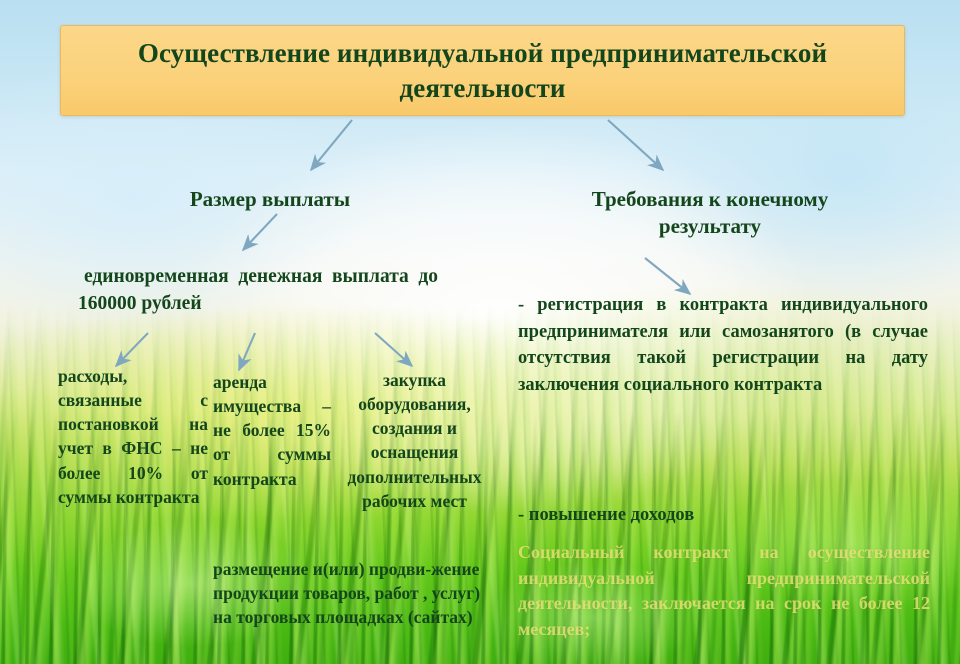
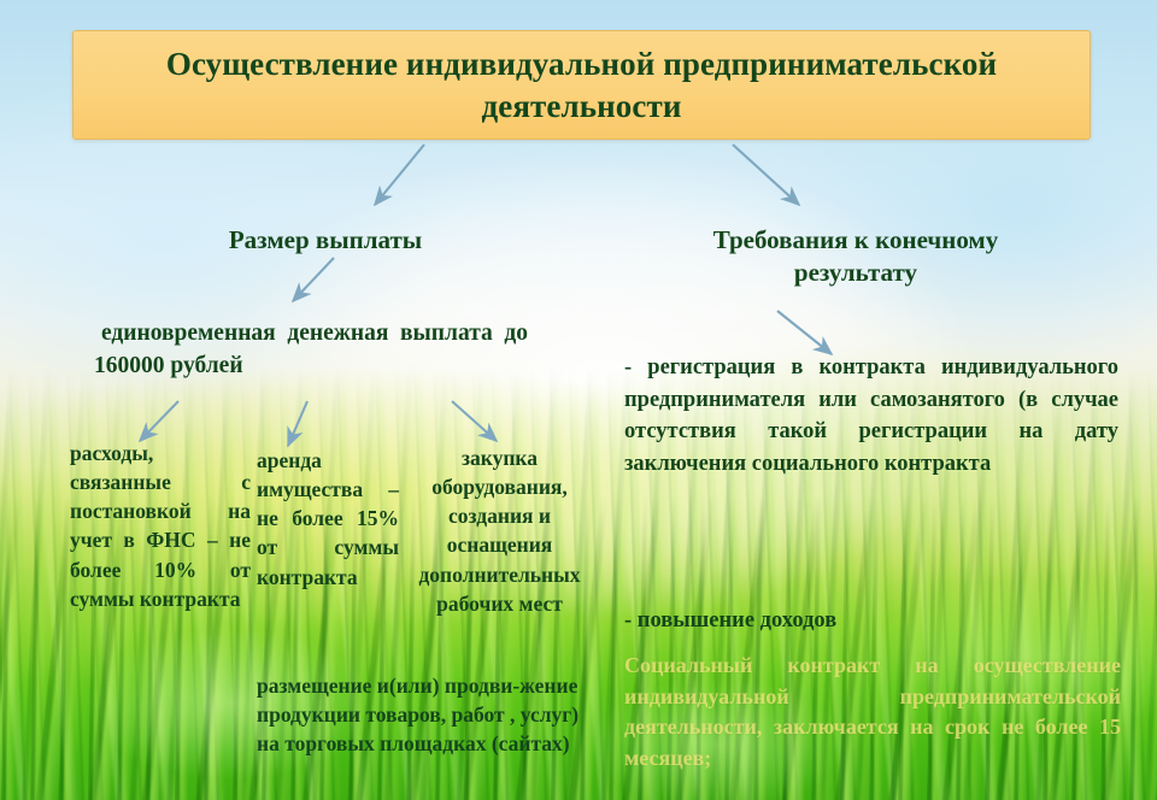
  Осуществление индивидуальной предпринимательской деятельности
  Размер выплаты
  Требования к конечному результату
  единовременная денежная выплата до 160000 рублей
  расходы, связанные с постановкой на учет в ФНС – не более 10% от суммы контракта
  аренда имущества – не более 15% от суммы контракта
  закупка оборудования, создания и оснащения дополнительных рабочих мест
  размещение и(или) продви-жение продукции товаров, работ , услуг) на торговых площадках (сайтах)
  - регистрация в контракта индивидуального предпринимателя или самозанятого (в случае отсутствия такой регистрации на дату заключения социального контракта
  - повышение доходов
- Социальный контракт на осуществление индивидуальной предпринимательской деятельности, заключается на срок не более 12 месяцев;
+ Социальный контракт на осуществление индивидуальной предпринимательской деятельности, заключается на срок не более 15 месяцев;
